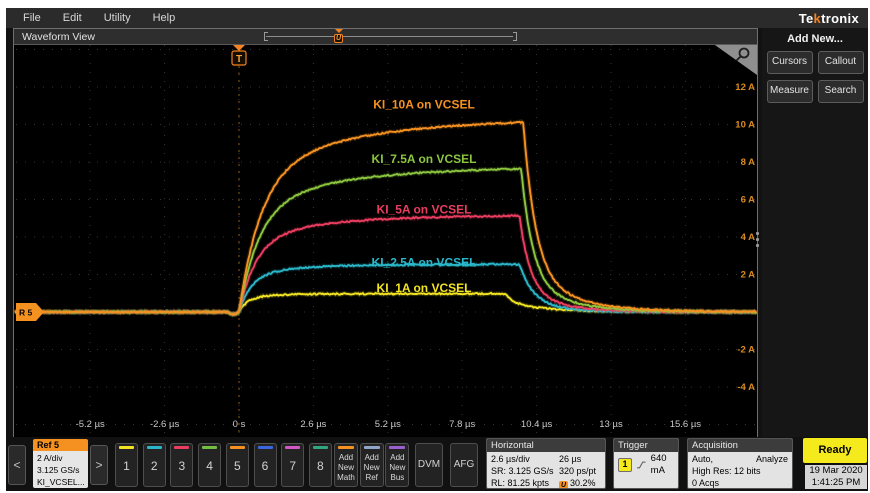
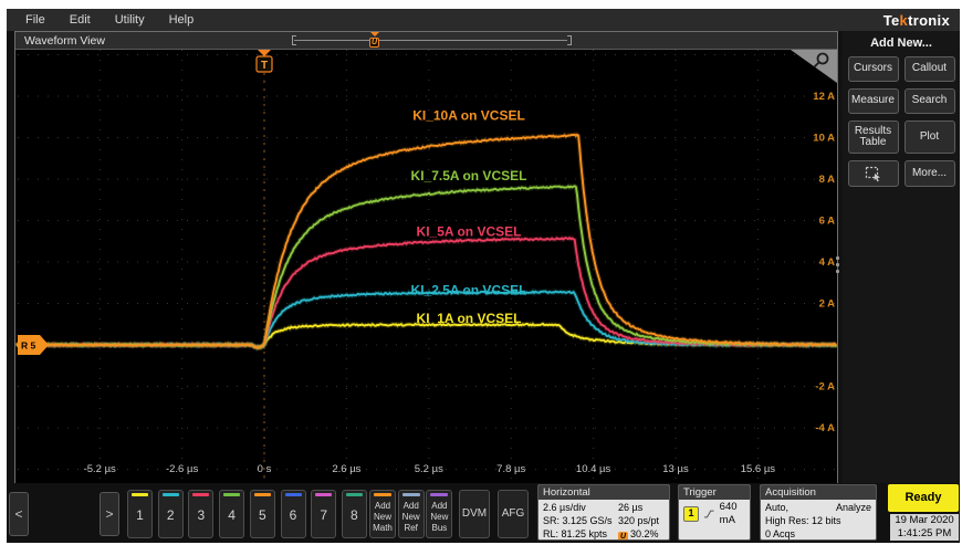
  File
  Edit
  Utility
  Help
  Tektronix
  Waveform View
  -5.2 µs
  -2.6 µs
  0 s
  2.6 µs
  5.2 µs
  7.8 µs
  10.4 µs
  13 µs
  15.6 µs
  12 A
  10 A
  8 A
  6 A
  4 A
  2 A
  -2 A
  -4 A
  KI_10A on VCSEL
  KI_7.5A on VCSEL
  KI_5A on VCSEL
  KI_2.5A on VCSEL
  KI_1A on VCSEL
  T
  R 5
  Add New...
  Cursors
  Callout
  Measure
  Search
+ Results Table
+ Plot
+ More...
  <
- Ref 5
- 2 A/div
- 3.125 GS/s
- KI_VCSEL...
  >
  1
  2
  3
  4
  5
  6
  7
  8
  Add
  New
  Math
  Add
  New
  Ref
  Add
  New
  Bus
  DVM
  AFG
  Horizontal
  2.6 µs/div
  26 µs
  SR: 3.125 GS/s
  320 ps/pt
  RL: 81.25 kpts
  30.2%
  Trigger
  1
  640 mA
  Acquisition
  Auto,
  Analyze
  High Res: 12 bits
  0 Acqs
  Ready
  19 Mar 2020
  1:41:25 PM
